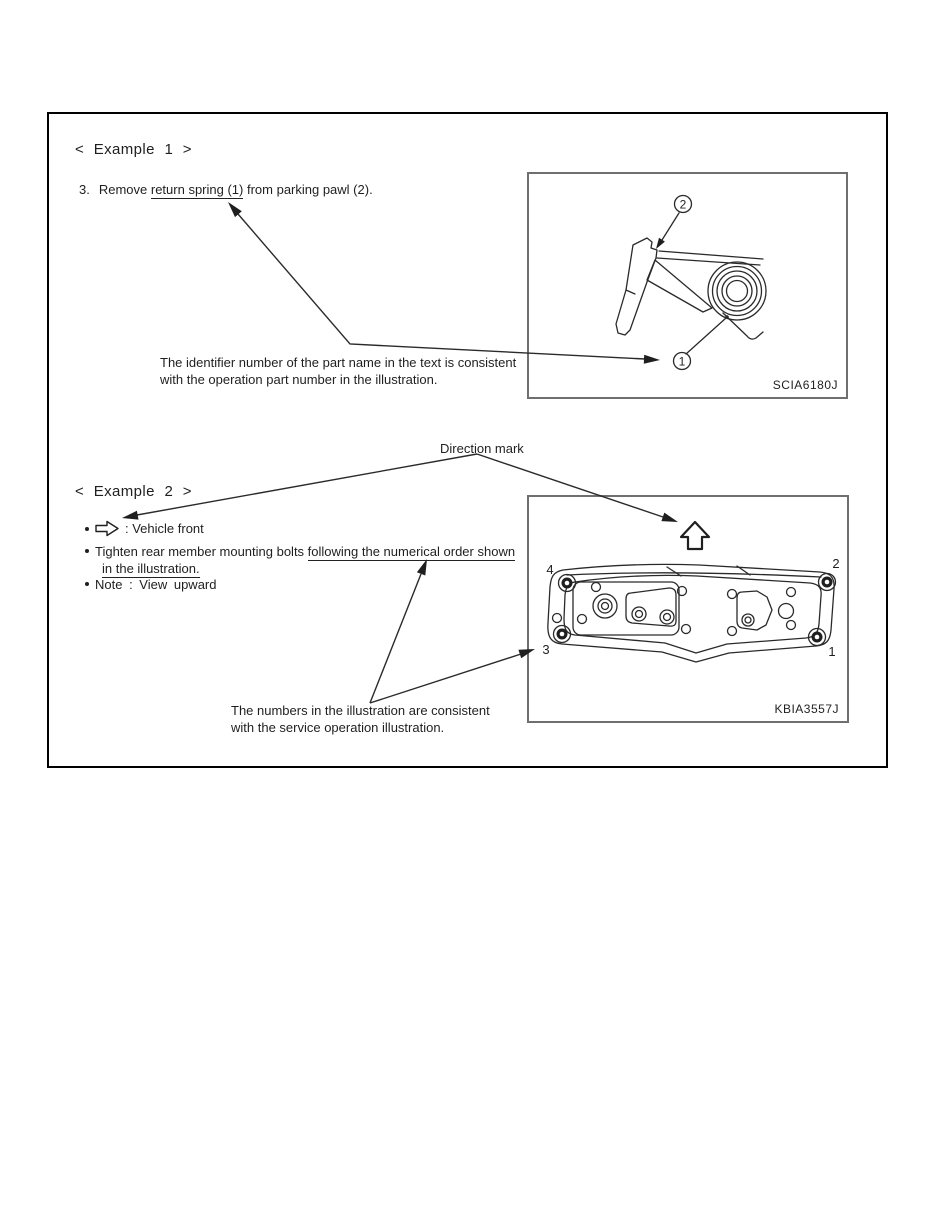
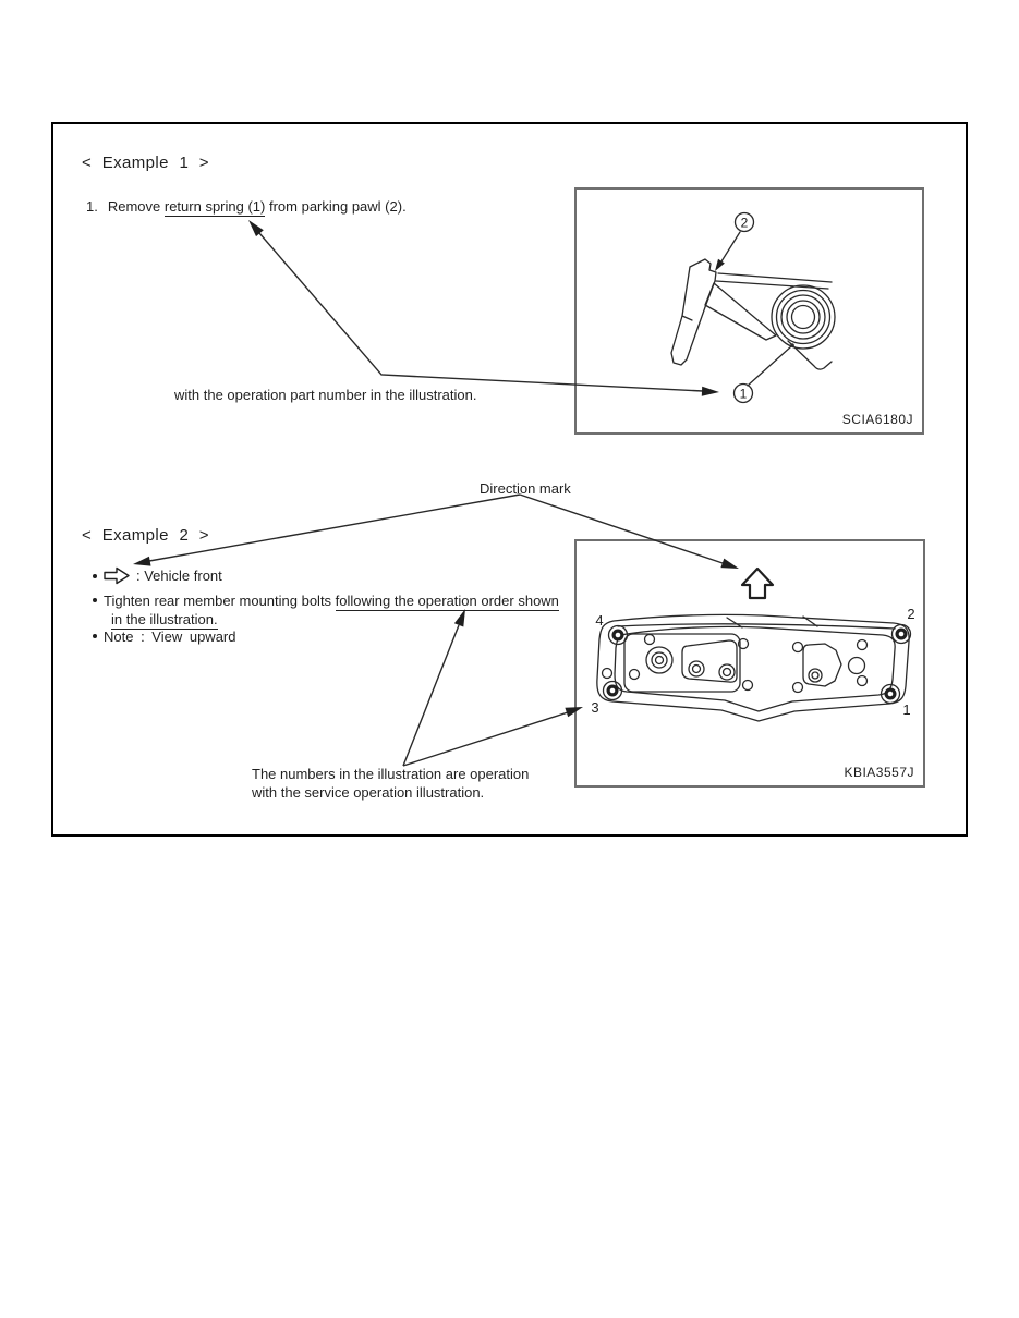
  < Example 1 >
- 3. Remove return spring (1) from parking pawl (2).
+ 1. Remove return spring (1) from parking pawl (2).
  2
  1
  SCIA6180J
- The identifier number of the part name in the text is consistent
  with the operation part number in the illustration.
  Direction mark
  < Example 2 >
  : Vehicle front
- Tighten rear member mounting bolts following the numerical order shown
+ Tighten rear member mounting bolts following the operation order shown
  in the illustration.
  Note : View upward
  4
  2
  3
  1
  KBIA3557J
- The numbers in the illustration are consistent
+ The numbers in the illustration are operation
  with the service operation illustration.
